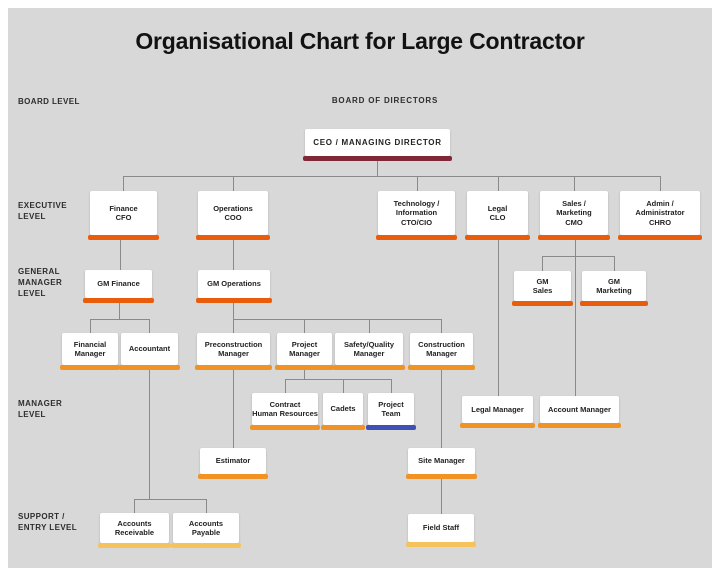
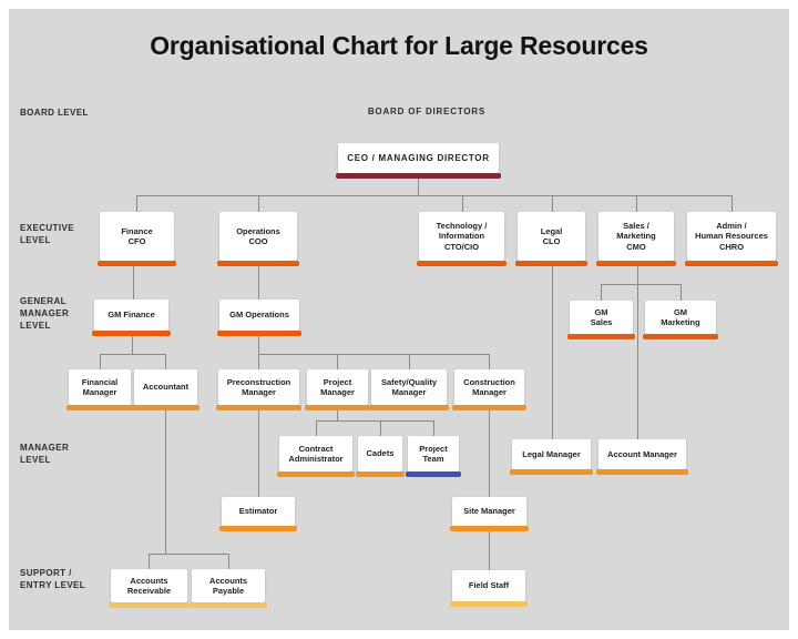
- Organisational Chart for Large Contractor
+ Organisational Chart for Large Resources
  BOARD OF DIRECTORS
  BOARD LEVEL
  EXECUTIVE
  LEVEL
  GENERAL
  MANAGER
  LEVEL
  MANAGER
  LEVEL
  SUPPORT /
  ENTRY LEVEL
  CEO / MANAGING DIRECTOR
  Finance
  CFO
  Operations
  COO
  Technology /
  Information
  CTO/CIO
  Legal
  CLO
  Sales /
  Marketing
  CMO
  Admin /
- Administrator
+ Human Resources
  CHRO
  GM Finance
  GM Operations
  GM
  Sales
  GM
  Marketing
  Financial
  Manager
  Accountant
  Preconstruction
  Manager
  Project
  Manager
  Safety/Quality
  Manager
  Construction
  Manager
  Contract
- Human Resources
+ Administrator
  Cadets
  Project
  Team
  Legal Manager
  Account Manager
  Estimator
  Site Manager
  Accounts
  Receivable
  Accounts
  Payable
  Field Staff
